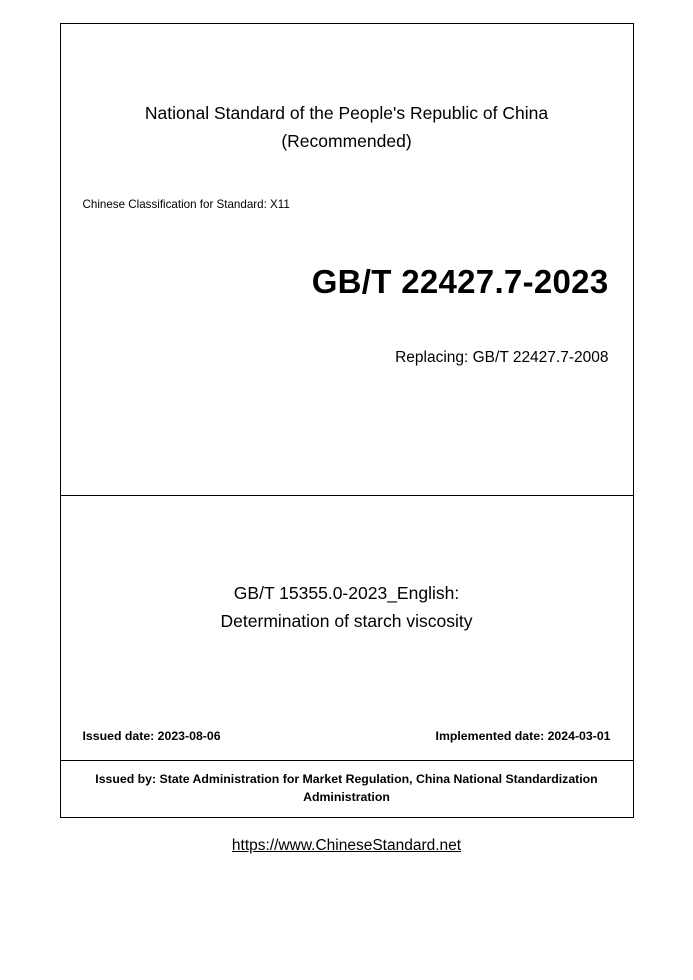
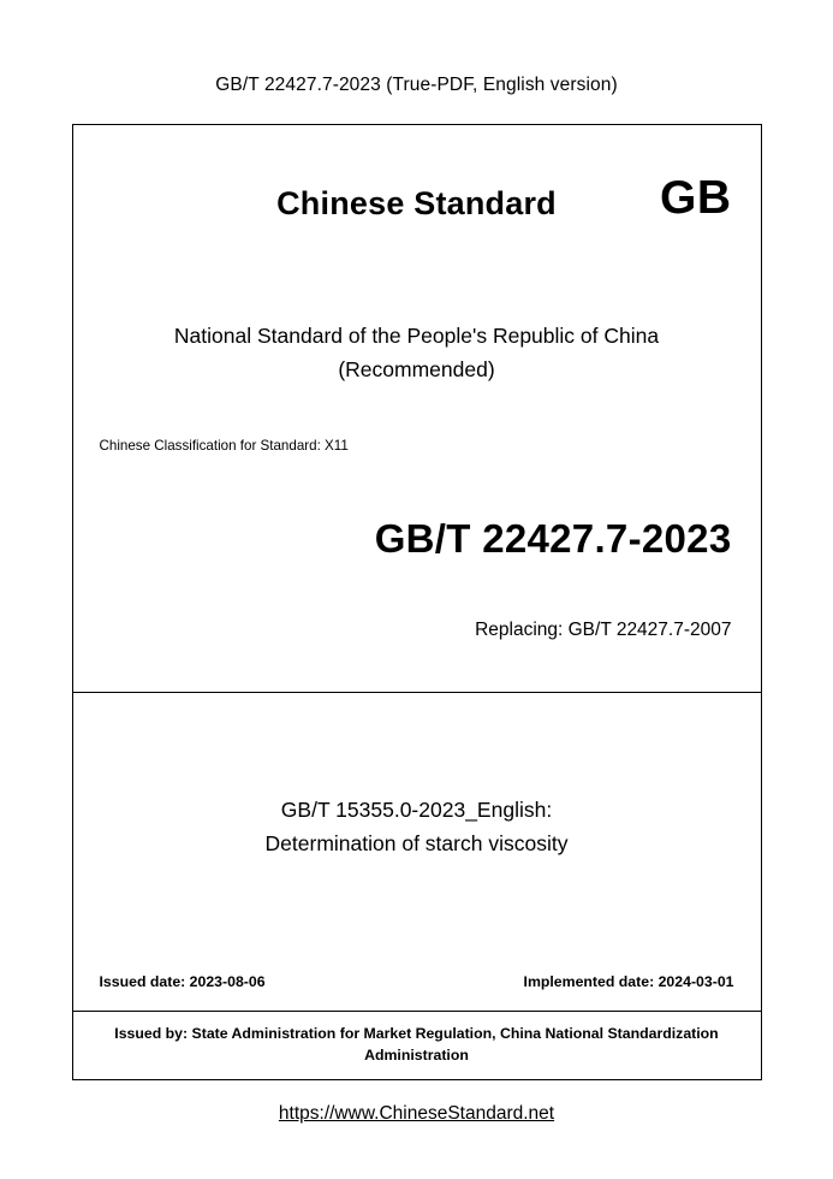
+ GB/T 22427.7-2023 (True-PDF, English version)
+ Chinese Standard
+ GB
  National Standard of the People's Republic of China
  (Recommended)
  Chinese Classification for Standard: X11
  GB/T 22427.7-2023
- Replacing: GB/T 22427.7-2008
+ Replacing: GB/T 22427.7-2007
  GB/T 15355.0-2023_English:
  Determination of starch viscosity
  Issued date: 2023-08-06
  Implemented date: 2024-03-01
  Issued by: State Administration for Market Regulation, China National Standardization Administration
  https://www.ChineseStandard.net
